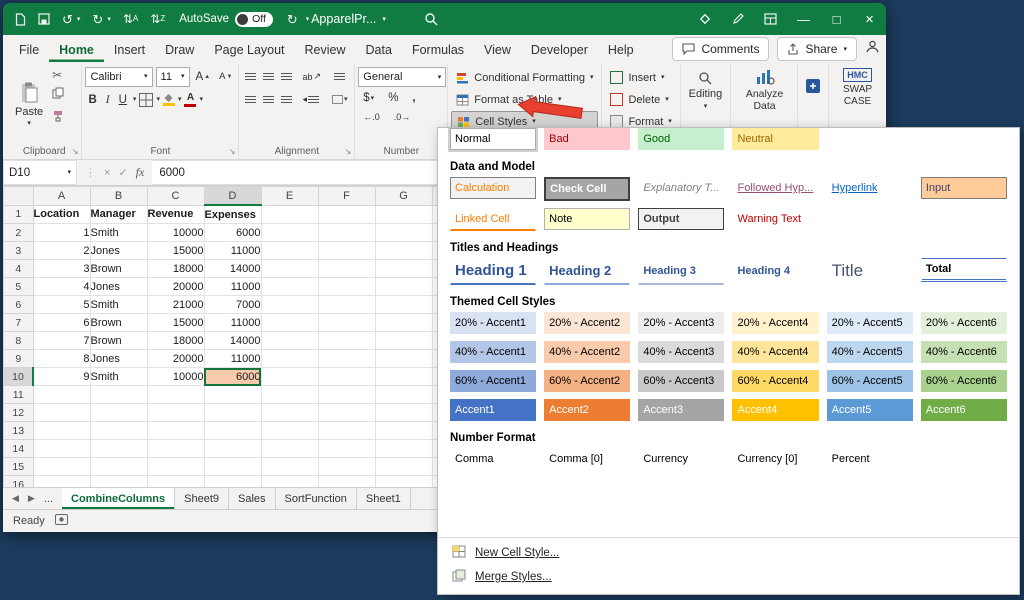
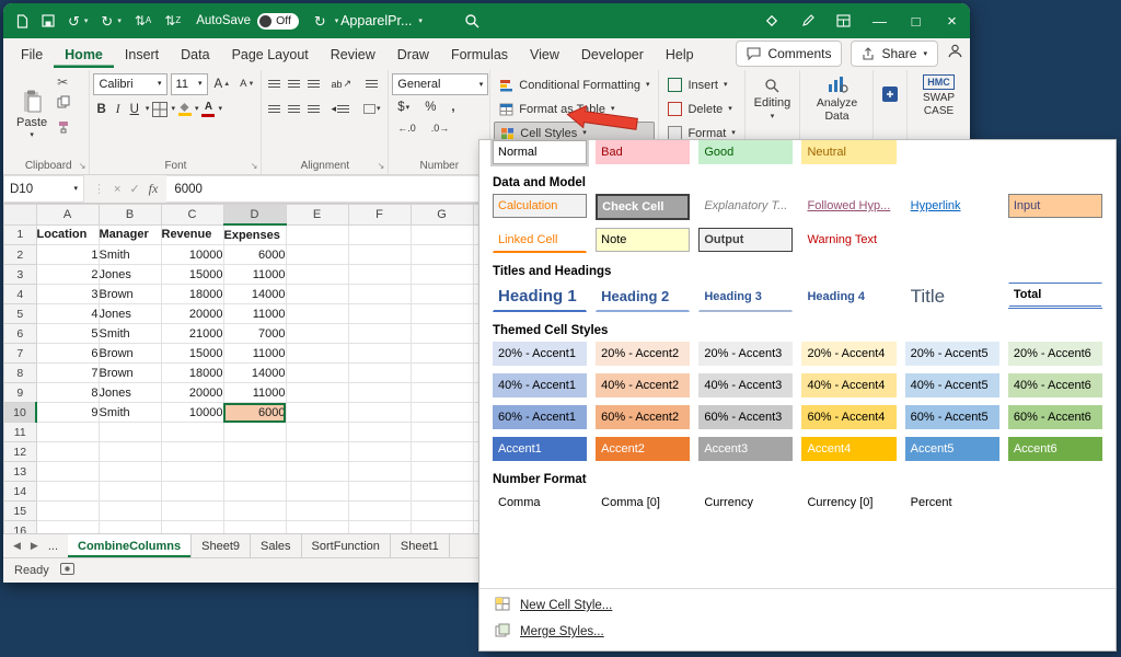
  ↺
  ↻
  ⇅
  A
  ⇅
  Z
  AutoSave
  Off
  ↻
  ApparelPr...
  —
  □
  ×
  File
  Home
  Insert
- Draw
+ Data
  Page Layout
  Review
- Data
+ Draw
  Formulas
  View
  Developer
  Help
  Comments
  Share
  Paste
  ✂
  Clipboard
  ↘
  Calibri
  11
  A
  A
  B
  I
  U
  A
  Font
  ↘
  ab
  ↗
  ◂
  Alignment
  ↘
  General
  $
  %
  ,
  ←.0
  .0→
  Number
  Conditional Formatting
  Format asble
  Cell Styles
  Insert
  Delete
  Format
  Editing
  Analyze Data
  HMC
  SWAP CASE
  D10
  ⋮
  ×
  ✓
  fx
  6000
  	A	B	C	D	E	F	G
  1	Location	Manager	Revenue	Expenses
  2	1	Smith	10000	6000
  3	2	Jones	15000	11000
  4	3	Brown	18000	14000
  5	4	Jones	20000	11000
  6	5	Smith	21000	7000
  7	6	Brown	15000	11000
  8	7	Brown	18000	14000
  9	8	Jones	20000	11000
  10	9	Smith	10000	6000
  11
  12
  13
  14
  15
  16
  ◀
  ▶
  ...
  CombineColumns
  Sheet9
  Sales
  SortFunction
  Sheet1
  Ready
  Normal
  Bad
  Good
  Neutral
  Data and Model
  Calculation
  Check Cell
  Explanatory T...
  Followed Hyp...
  Hyperlink
  Input
  Linked Cell
  Note
  Output
  Warning Text
  Titles and Headings
  Heading 1
  Heading 2
  Heading 3
  Heading 4
  Title
  Total
  Themed Cell Styles
  20% - Accent1
  20% - Accent2
  20% - Accent3
  20% - Accent4
  20% - Accent5
  20% - Accent6
  40% - Accent1
  40% - Accent2
  40% - Accent3
  40% - Accent4
  40% - Accent5
  40% - Accent6
  60% - Accent1
  60% - Accent2
  60% - Accent3
  60% - Accent4
  60% - Accent5
  60% - Accent6
  Accent1
  Accent2
  Accent3
  Accent4
  Accent5
  Accent6
  Number Format
  Comma
  Comma [0]
  Currency
  Currency [0]
  Percent
  New Cell Style...
  Merge Styles...
